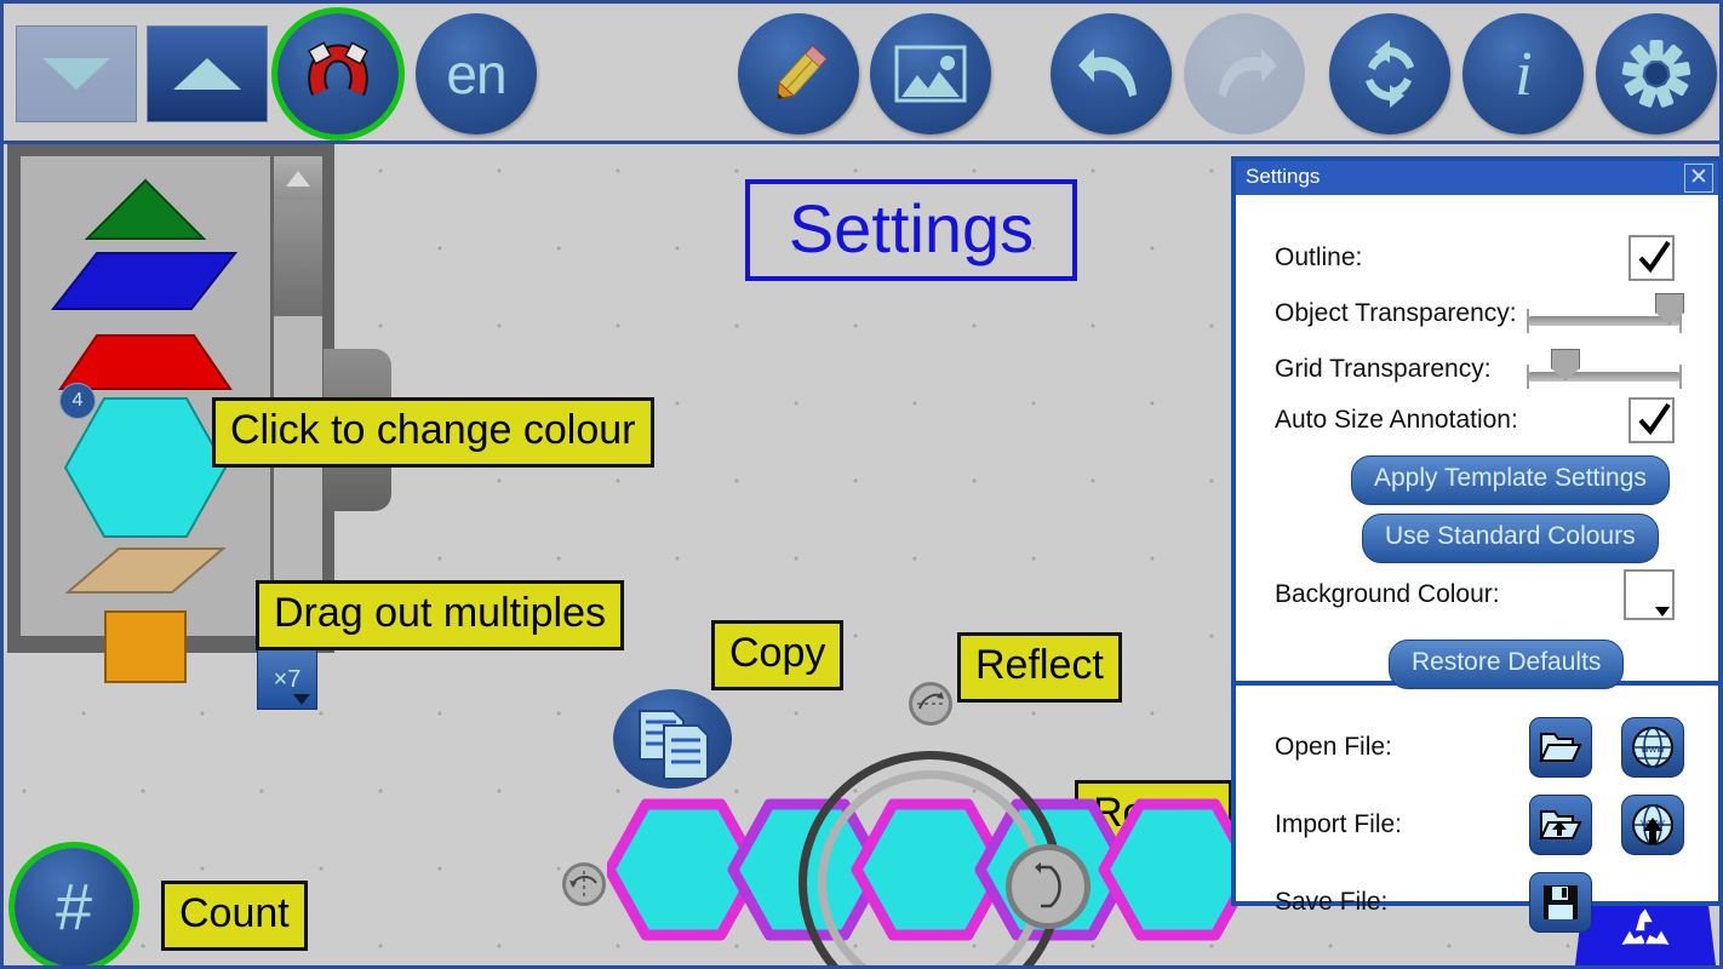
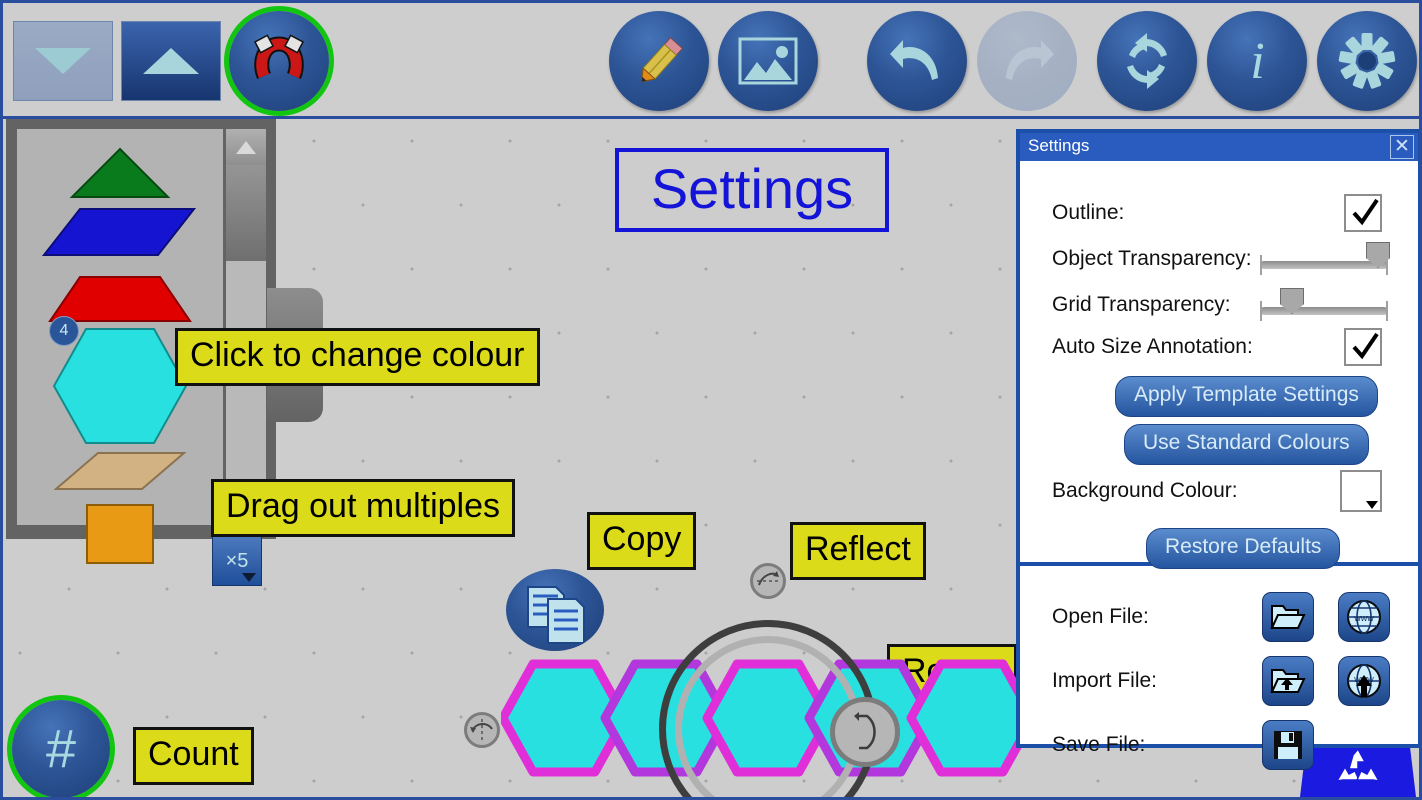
- en
  i
  Settings
  4
- ×7
+ ×5
  Click to change colour
  Drag out multiples
  Copy
  Reflect
  Count
  #
  Settings
  ✕
  Outline:
  Object Transparency:
  Grid Transparency:
  Auto Size Annotation:
  Apply Template Settings
  Use Standard Colours
  Background Colour:
  Restore Defaults
  Open File:
  www
  Import File:
  Save File:
